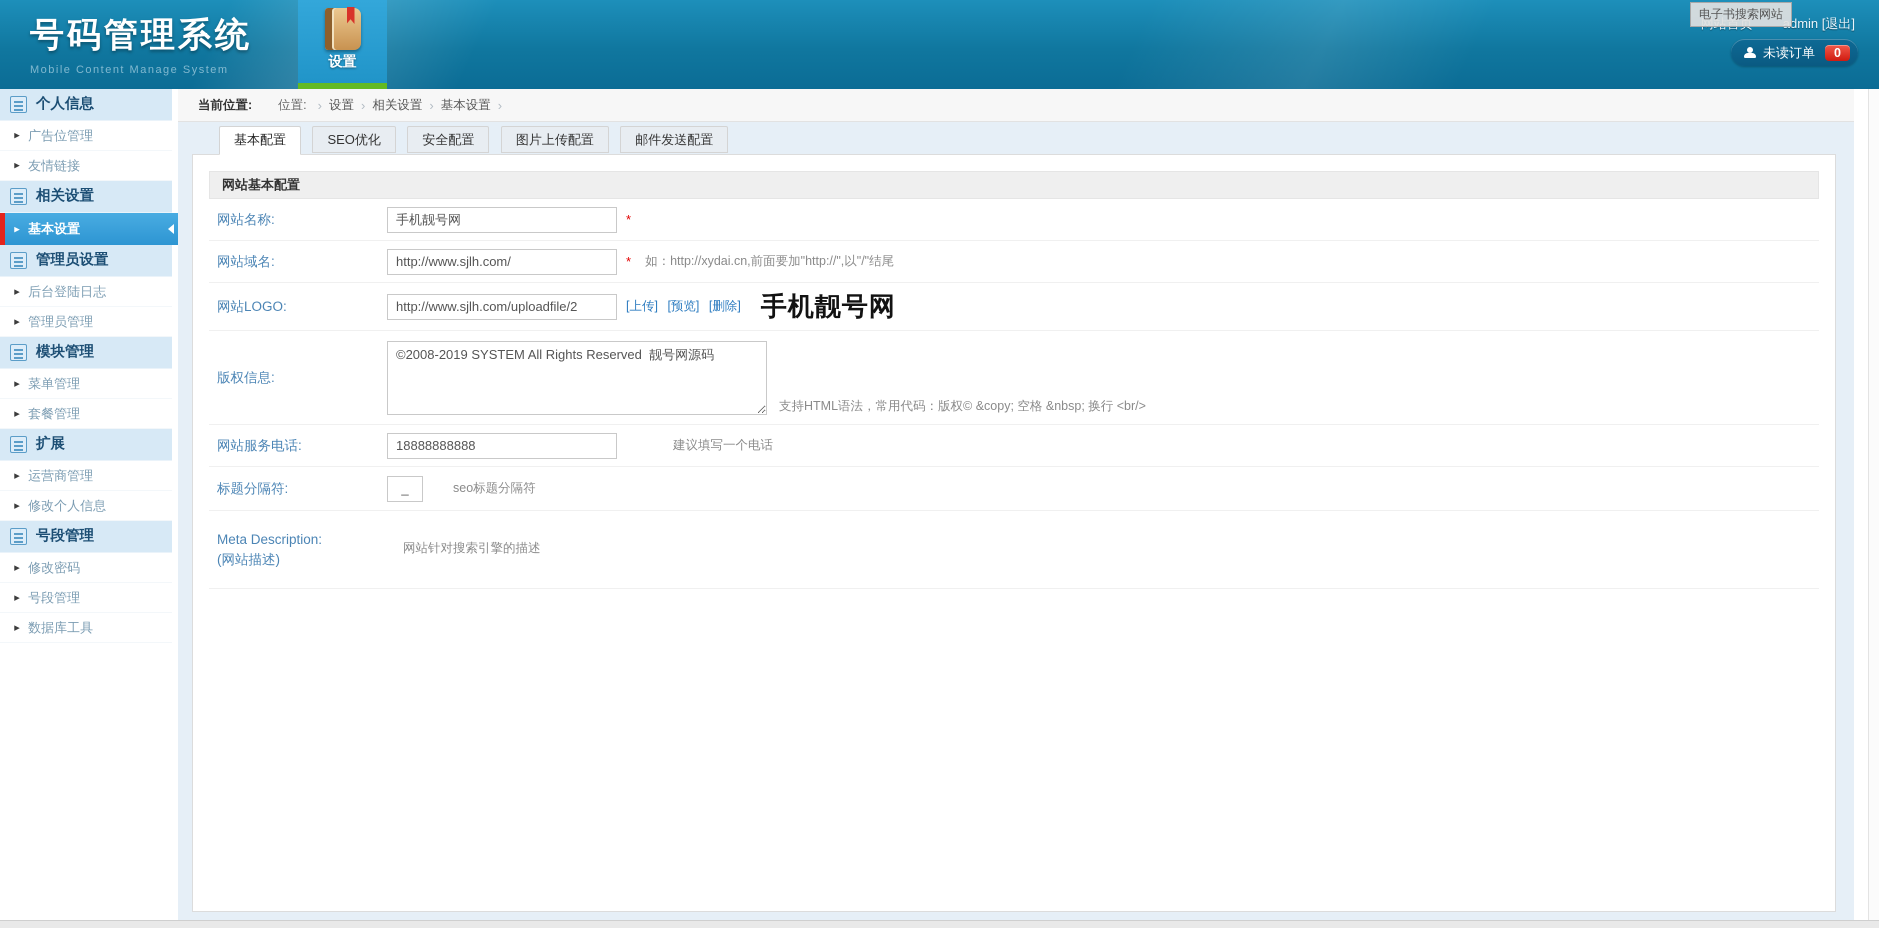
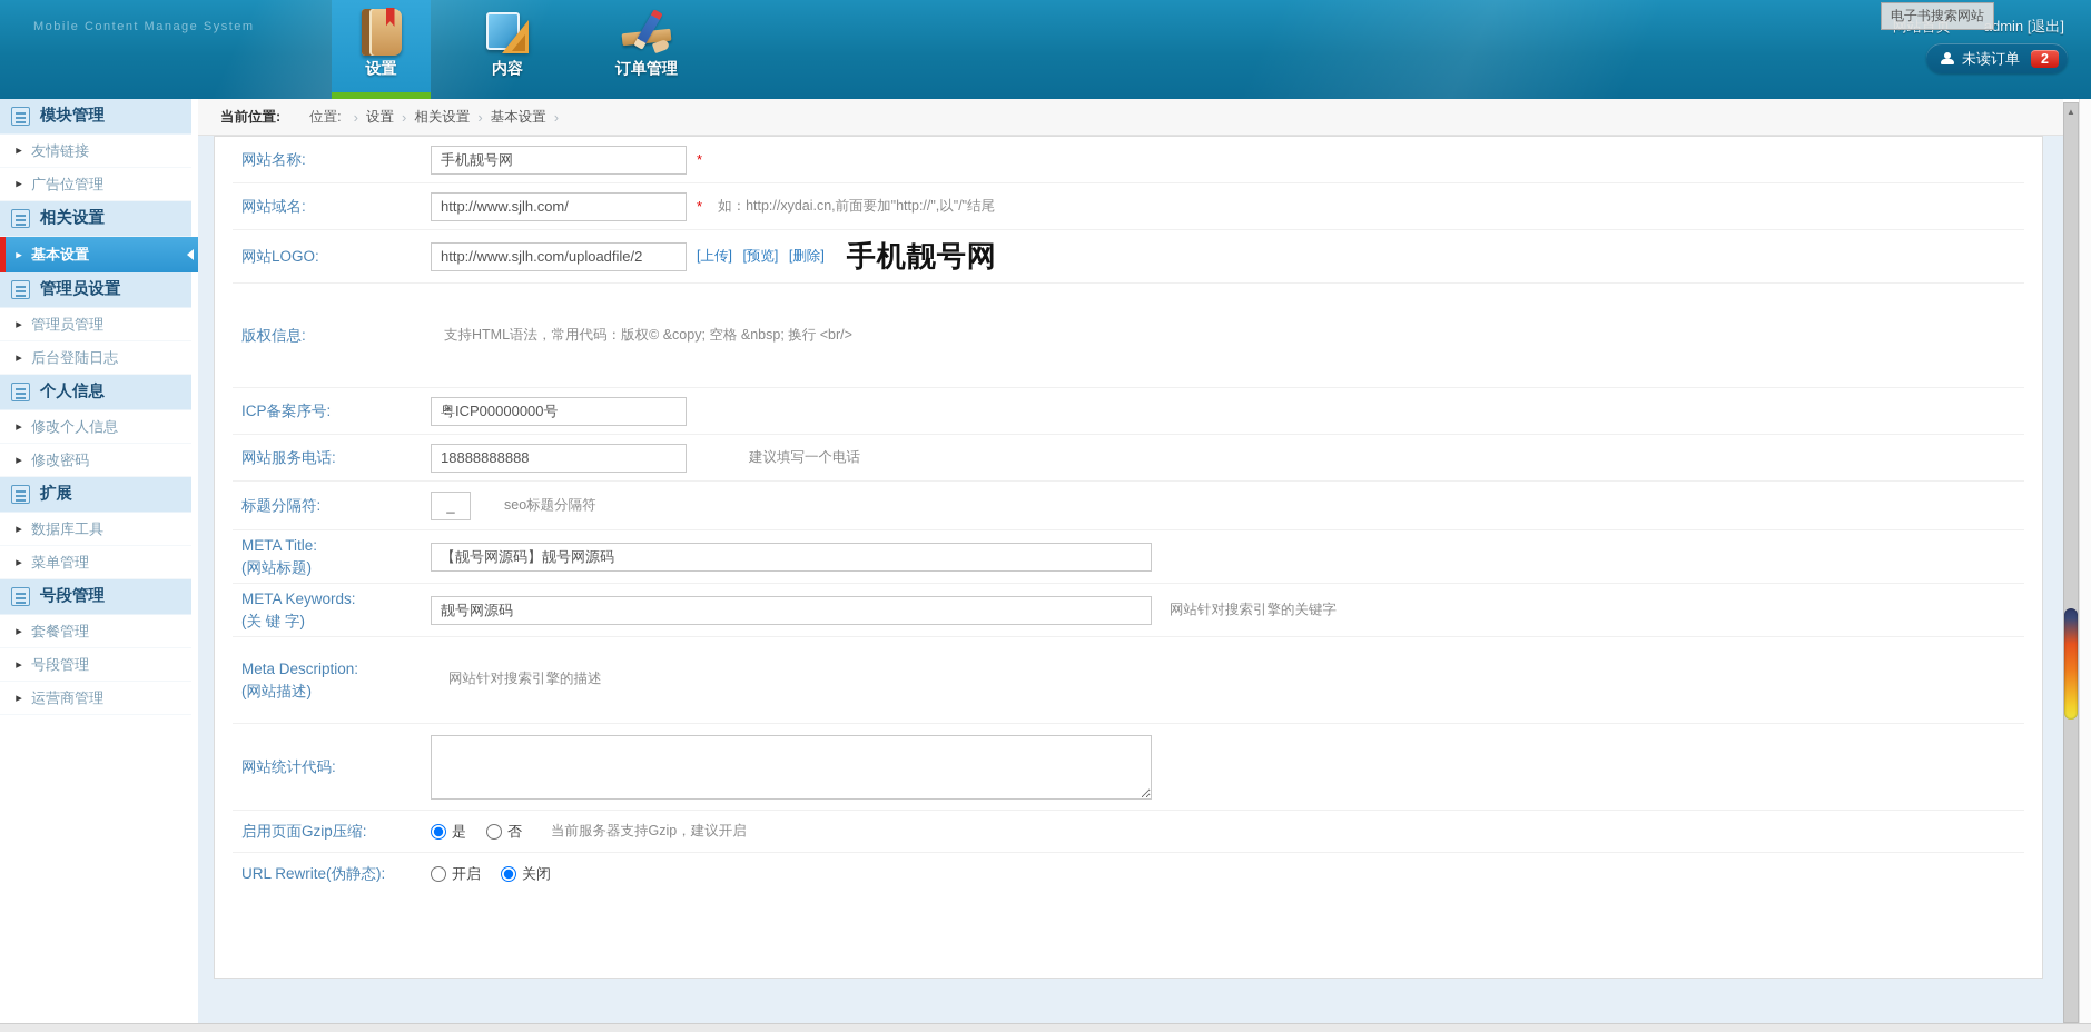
- 号码管理系统
  Mobile Content Manage System
  设置
+ 内容
+ 订单管理
  dmin [退出]
  未读订单
- 0
+ 2
  电子书搜索网站
- 个人信息
+ 模块管理
  ▶
- 广告位管理
+ 友情链接
  ▶
- 友情链接
+ 广告位管理
  相关设置
  ▶
  基本设置
  管理员设置
  ▶
- 后台登陆日志
+ 管理员管理
  ▶
- 管理员管理
+ 后台登陆日志
- 模块管理
+ 个人信息
  ▶
- 菜单管理
+ 修改个人信息
  ▶
- 套餐管理
+ 修改密码
  扩展
  ▶
- 运营商管理
+ 数据库工具
  ▶
- 修改个人信息
+ 菜单管理
  号段管理
  ▶
- 修改密码
+ 套餐管理
  ▶
  号段管理
  ▶
- 数据库工具
+ 运营商管理
  当前位置:
  位置:
  ›
  设置
  ›
  相关设置
  ›
  基本设置
  ›
- 基本配置 SEO优化 安全配置 图片上传配置 邮件发送配置
- 网站基本配置
  网站名称:
  手机靓号网
  *
  网站域名:
  http://www.sjlh.com/
  *
  如：http://xydai.cn,前面要加"http://",以"/"结尾
  网站LOGO:
  http://www.sjlh.com/uploadfile/2
  [上传] [预览] [删除]
  手机靓号网
  版权信息:
- ©2008-2019 SYSTEM All Rights Reserved 靓号网源码
  支持HTML语法，常用代码：版权© &copy; 空格 &nbsp; 换行 <br/>
+ ICP备案序号:
+ 粤ICP00000000号
  网站服务电话:
  18888888888
  建议填写一个电话
  标题分隔符:
  _
  seo标题分隔符
+ META Title:
+ (网站标题)
+ 【靓号网源码】靓号网源码
+ META Keywords:
+ (关 键 字)
+ 靓号网源码
+ 网站针对搜索引擎的关键字
  Meta Description:
  (网站描述)
  网站针对搜索引擎的描述
+ 网站统计代码:
+ 启用页面Gzip压缩:
+ 是
+ 否
+ 当前服务器支持Gzip，建议开启
+ URL Rewrite(伪静态):
+ 开启
+ 关闭
+ ▲
